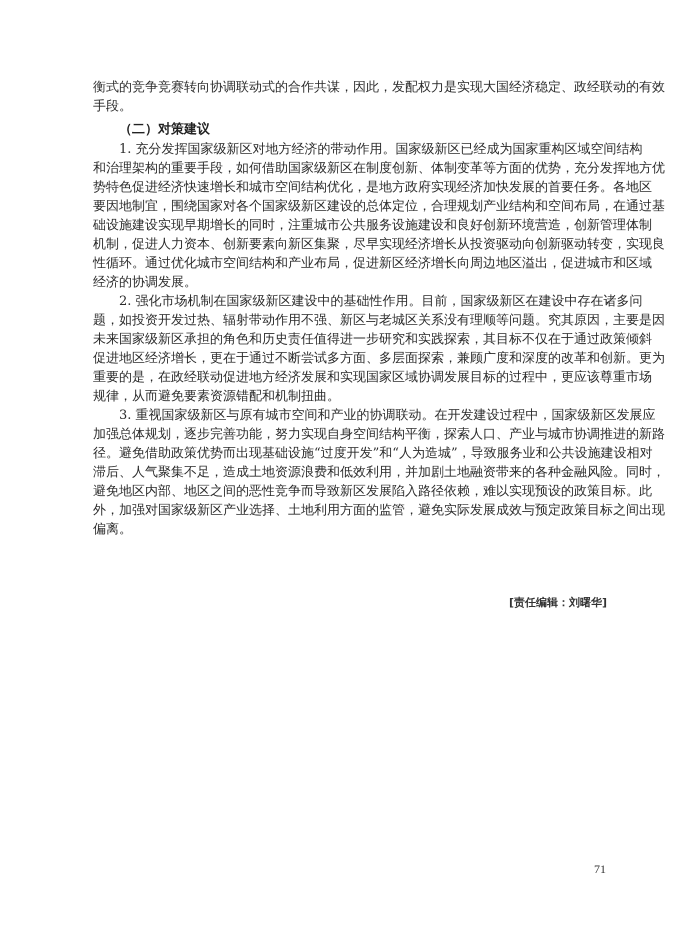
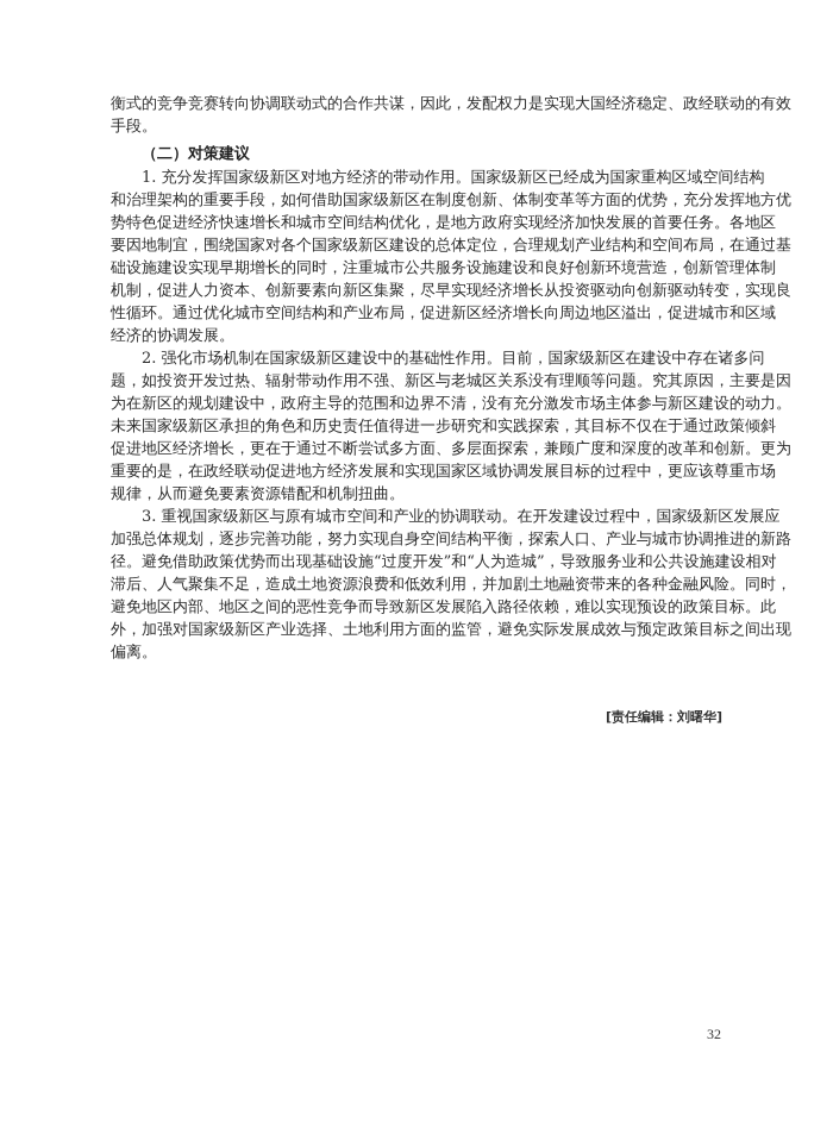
  衡式的竞争竞赛转向协调联动式的合作共谋，因此，发配权力是实现大国经济稳定、政经联动的有效
  手段。
  （二）对策建议
  1. 充分发挥国家级新区对地方经济的带动作用。国家级新区已经成为国家重构区域空间结构
  和治理架构的重要手段，如何借助国家级新区在制度创新、体制变革等方面的优势，充分发挥地方优
  势特色促进经济快速增长和城市空间结构优化，是地方政府实现经济加快发展的首要任务。各地区
  要因地制宜，围绕国家对各个国家级新区建设的总体定位，合理规划产业结构和空间布局，在通过基
  础设施建设实现早期增长的同时，注重城市公共服务设施建设和良好创新环境营造，创新管理体制
  机制，促进人力资本、创新要素向新区集聚，尽早实现经济增长从投资驱动向创新驱动转变，实现良
  性循环。通过优化城市空间结构和产业布局，促进新区经济增长向周边地区溢出，促进城市和区域
  经济的协调发展。
  2. 强化市场机制在国家级新区建设中的基础性作用。目前，国家级新区在建设中存在诸多问
  题，如投资开发过热、辐射带动作用不强、新区与老城区关系没有理顺等问题。究其原因，主要是因
+ 为在新区的规划建设中，政府主导的范围和边界不清，没有充分激发市场主体参与新区建设的动力。
  未来国家级新区承担的角色和历史责任值得进一步研究和实践探索，其目标不仅在于通过政策倾斜
  促进地区经济增长，更在于通过不断尝试多方面、多层面探索，兼顾广度和深度的改革和创新。更为
  重要的是，在政经联动促进地方经济发展和实现国家区域协调发展目标的过程中，更应该尊重市场
  规律，从而避免要素资源错配和机制扭曲。
  3. 重视国家级新区与原有城市空间和产业的协调联动。在开发建设过程中，国家级新区发展应
  加强总体规划，逐步完善功能，努力实现自身空间结构平衡，探索人口、产业与城市协调推进的新路
  径。避免借助政策优势而出现基础设施“过度开发”和“人为造城”，导致服务业和公共设施建设相对
  滞后、人气聚集不足，造成土地资源浪费和低效利用，并加剧土地融资带来的各种金融风险。同时，
  避免地区内部、地区之间的恶性竞争而导致新区发展陷入路径依赖，难以实现预设的政策目标。此
  外，加强对国家级新区产业选择、土地利用方面的监管，避免实际发展成效与预定政策目标之间出现
  偏离。
  [责任编辑：刘曙华]
- 71
+ 32
